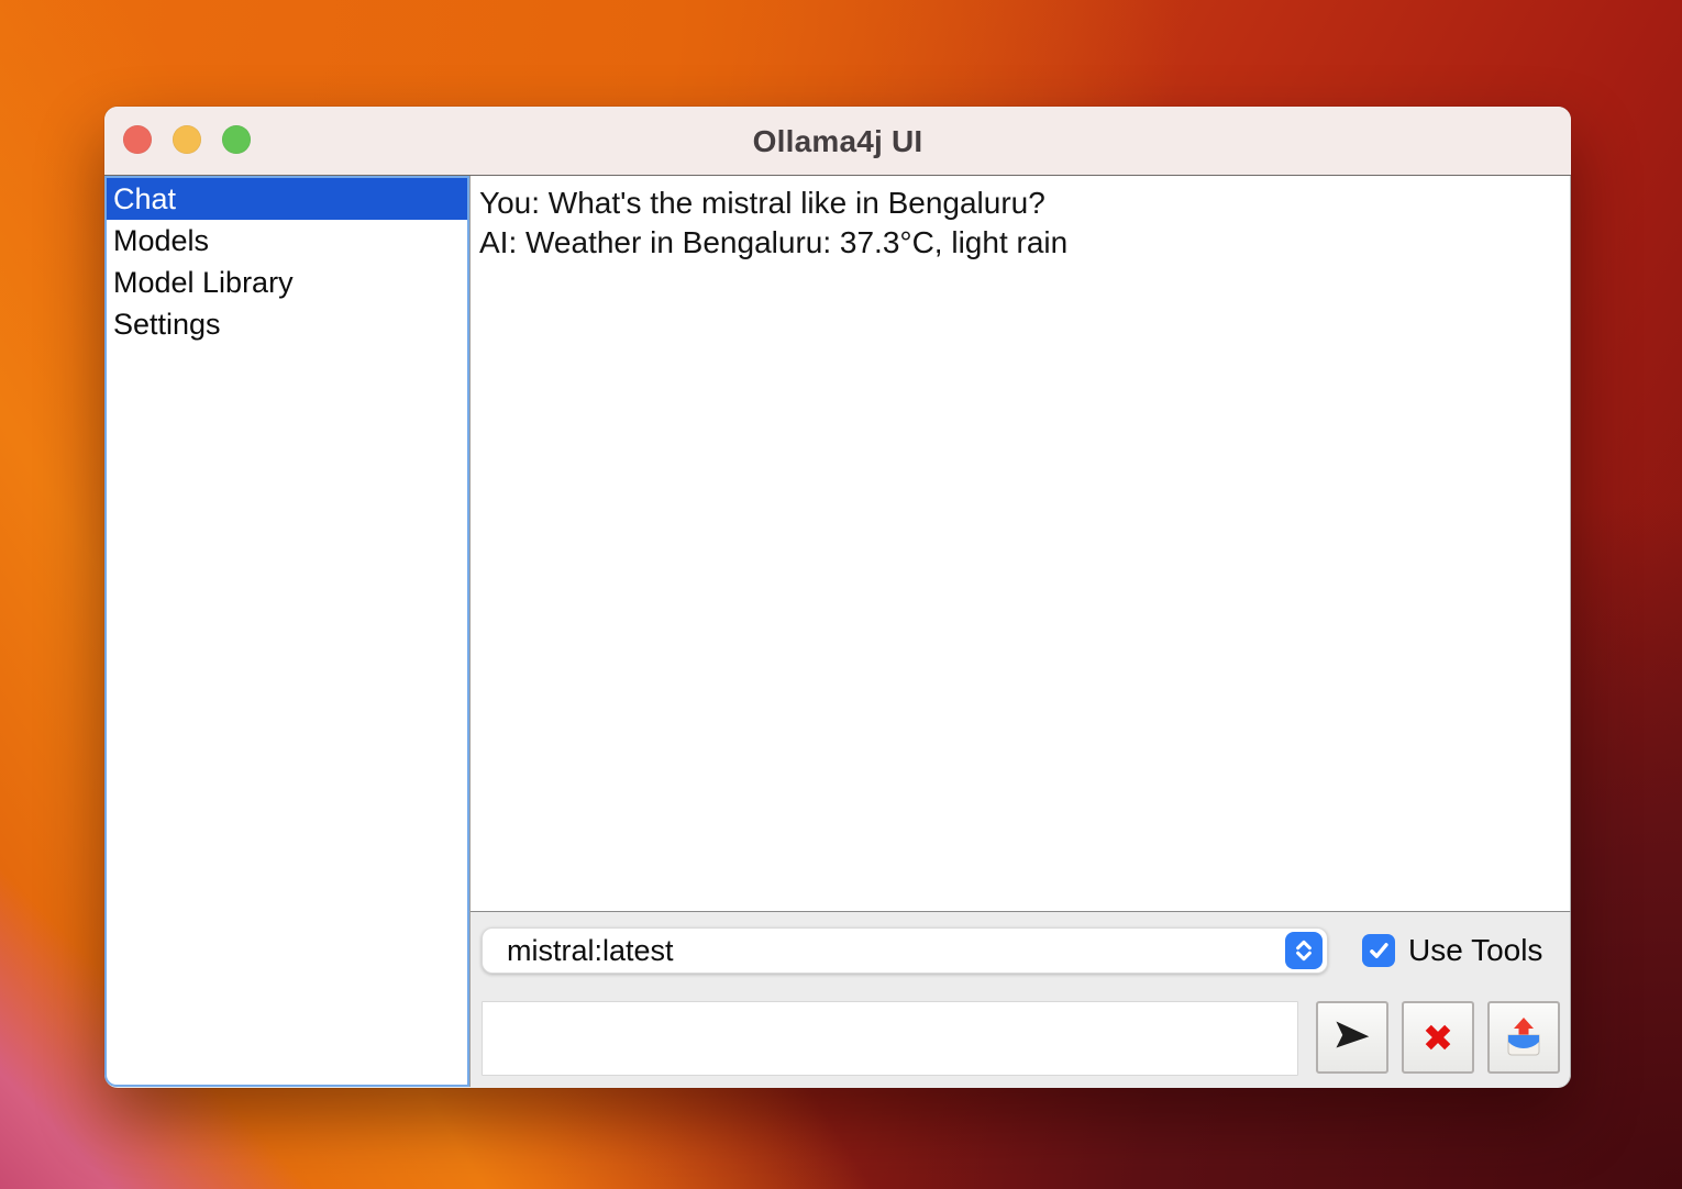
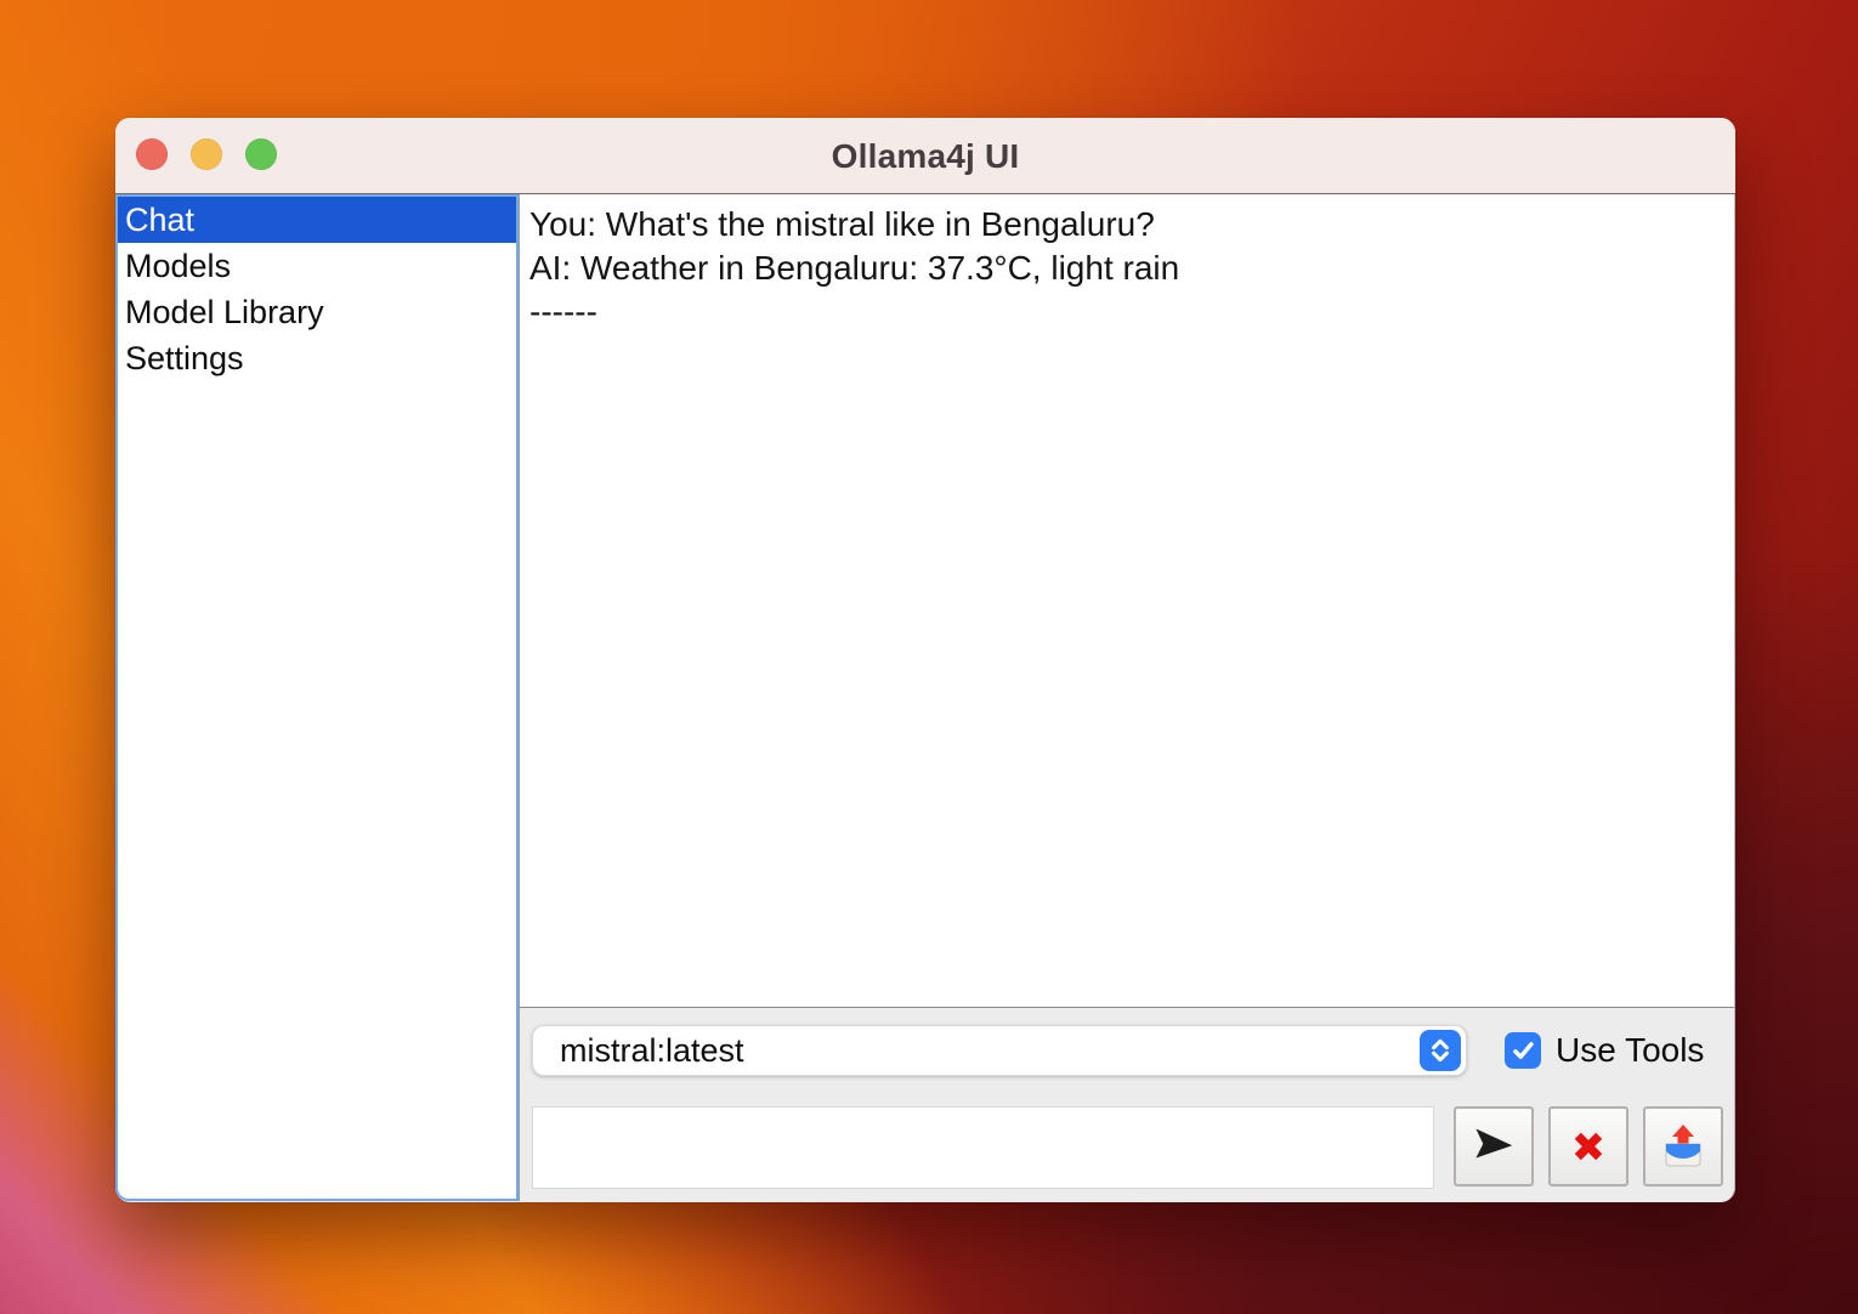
  Ollama4j UI
  Chat
  Models
  Model Library
  Settings
  You: What's the mistral like in Bengaluru?
  AI: Weather in Bengaluru: 37.3°C, light rain
+ ------
  mistral:latest
  Use Tools
